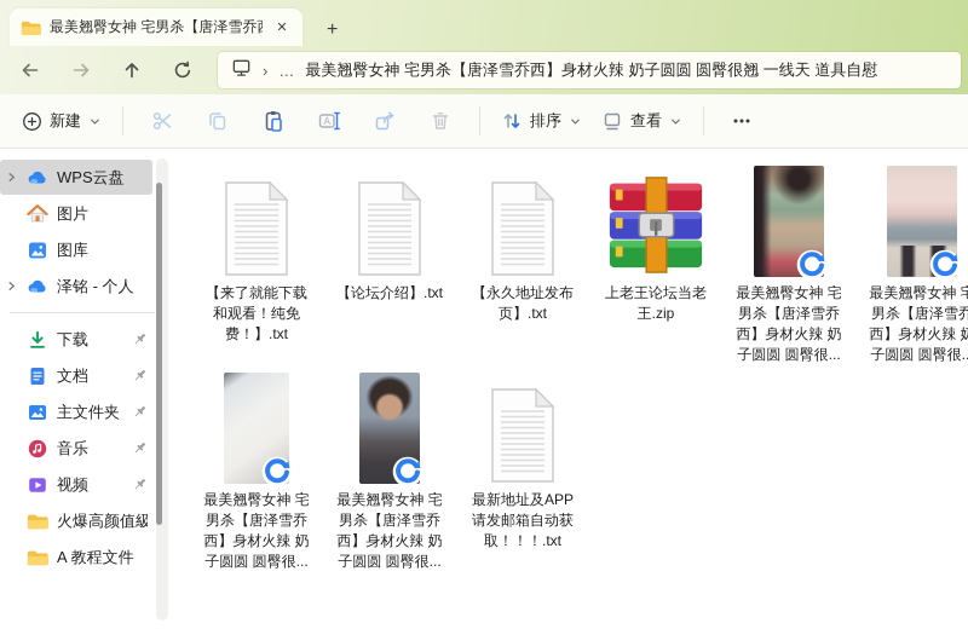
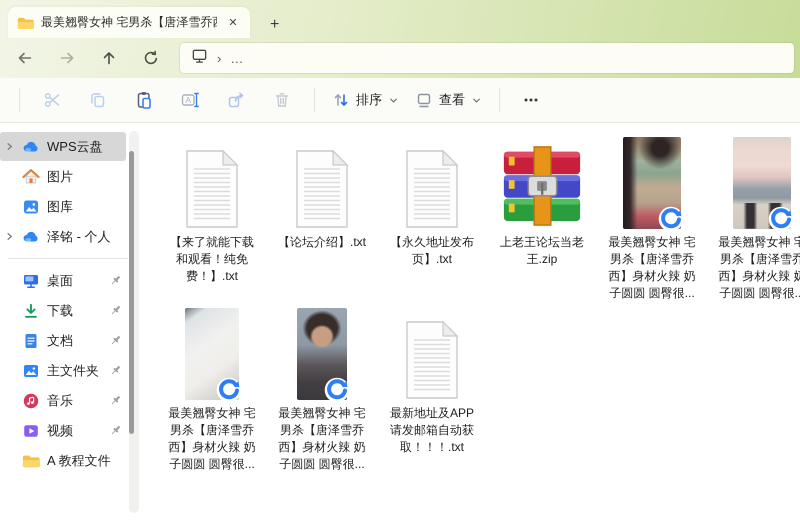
  ✕
  +
  ›
  …
- 最美翘臀女神 宅男杀【唐泽雪乔西】身材火辣 奶子圆圆 圆臀很翘 一线天 道具自慰
- 新建
  A
  排序
  查看
  WPS云盘
  图片
  图库
  泽铭 - 个人
+ 桌面
  下载
  文档
  主文件夹
  音乐
  视频
- 火爆高颜值級
  A 教程文件
  【来了就能下载和观看！纯免费！】.txt
  【论坛介绍】.txt
  【永久地址发布页】.txt
  上老王论坛当老王.zip
  最美翘臀女神 宅男杀【唐泽雪乔西】身材火辣 奶子圆圆 圆臀很...
  最美翘臀女神男杀【唐泽雪乔西】身材火辣子圆圆 圆臀很.
  最美翘臀女神 宅男杀【唐泽雪乔西】身材火辣 奶子圆圆 圆臀很...
  最美翘臀女神 宅男杀【唐泽雪乔西】身材火辣 奶子圆圆 圆臀很...
  最新地址及APP请发邮箱自动获取！！！.txt
